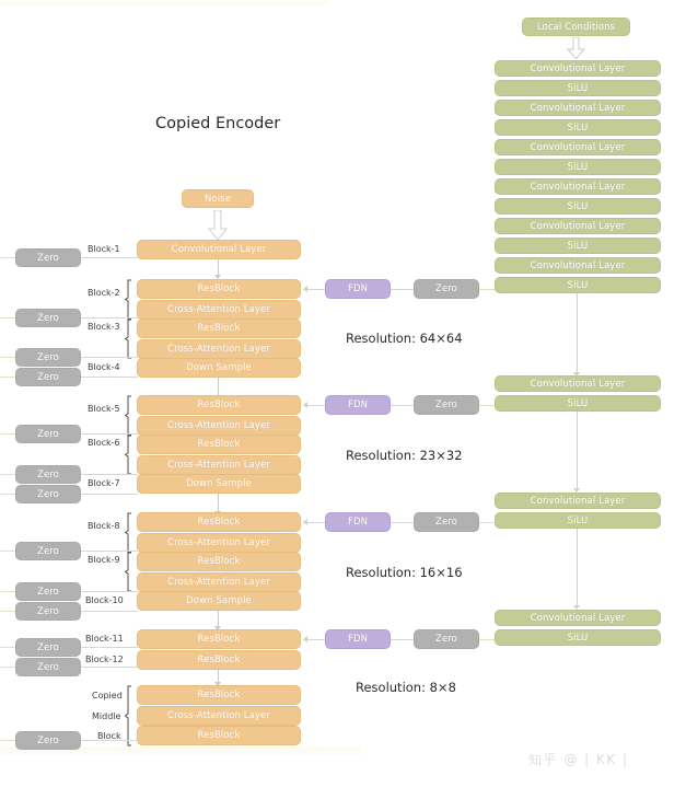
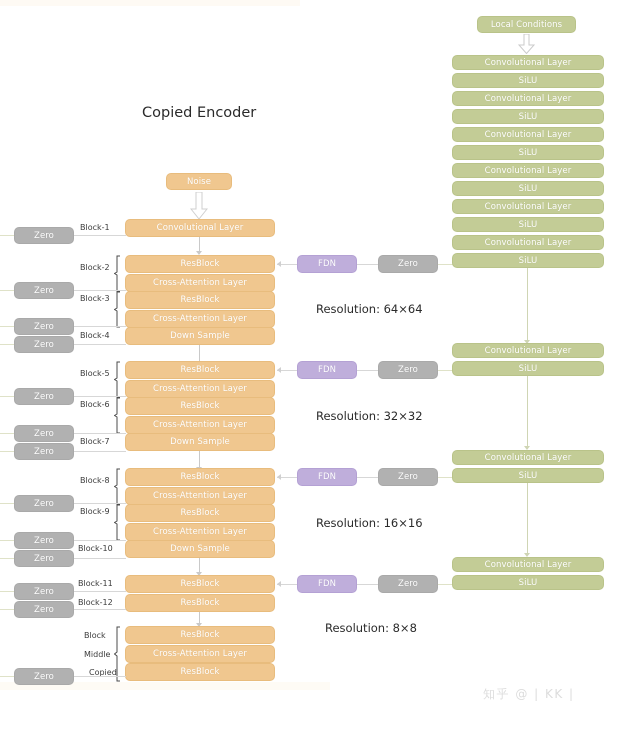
  Copied Encoder
  Noise
  Convolutional Layer
  ResBlock
  Cross-Attention Layer
  ResBlock
  Cross-Attention Layer
  Down Sample
  ResBlock
  Cross-Attention Layer
  ResBlock
  Cross-Attention Layer
  Down Sample
  ResBlock
  Cross-Attention Layer
  ResBlock
  Cross-Attention Layer
  Down Sample
  ResBlock
  ResBlock
  ResBlock
  Cross-Attention Layer
  ResBlock
  Resolution: 64×64
- Resolution: 23×32
+ Resolution: 32×32
  Resolution: 16×16
  Resolution: 8×8
  Block-1
  Block-2
  Block-3
  Block-4
  Block-5
  Block-6
  Block-7
  Block-8
  Block-9
  Block-10
  Block-11
  Block-12
- Copied
+ Block
  Middle
- Block
+ Copied
  Zero
  Zero
  Zero
  Zero
  Zero
  Zero
  Zero
  Zero
  Zero
  Zero
  Zero
  Zero
  Zero
  FDN
  Zero
  FDN
  Zero
  FDN
  Zero
  FDN
  Zero
  Local Conditions
  Convolutional Layer
  SiLU
  Convolutional Layer
  SiLU
  Convolutional Layer
  SiLU
  Convolutional Layer
  SiLU
  Convolutional Layer
  SiLU
  Convolutional Layer
  SiLU
  Convolutional Layer
  SiLU
  Convolutional Layer
  SiLU
  Convolutional Layer
  SiLU
  知乎 @ | KK |
